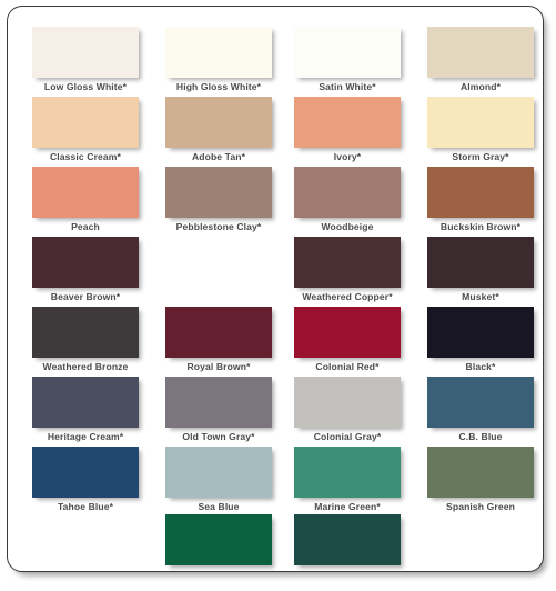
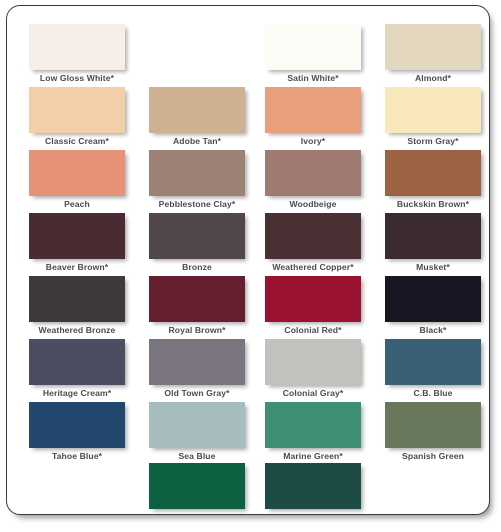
  Low Gloss White*
- High Gloss White*
  Satin White*
  Almond*
  Classic Cream*
  Adobe Tan*
  Ivory*
  Storm Gray*
  Peach
  Pebblestone Clay*
  Woodbeige
  Buckskin Brown*
  Beaver Brown*
+ Bronze
  Weathered Copper*
  Musket*
  Weathered Bronze
  Royal Brown*
  Colonial Red*
  Black*
  Heritage Cream*
  Old Town Gray*
  Colonial Gray*
  C.B. Blue
  Tahoe Blue*
  Sea Blue
  Marine Green*
  Spanish Green
